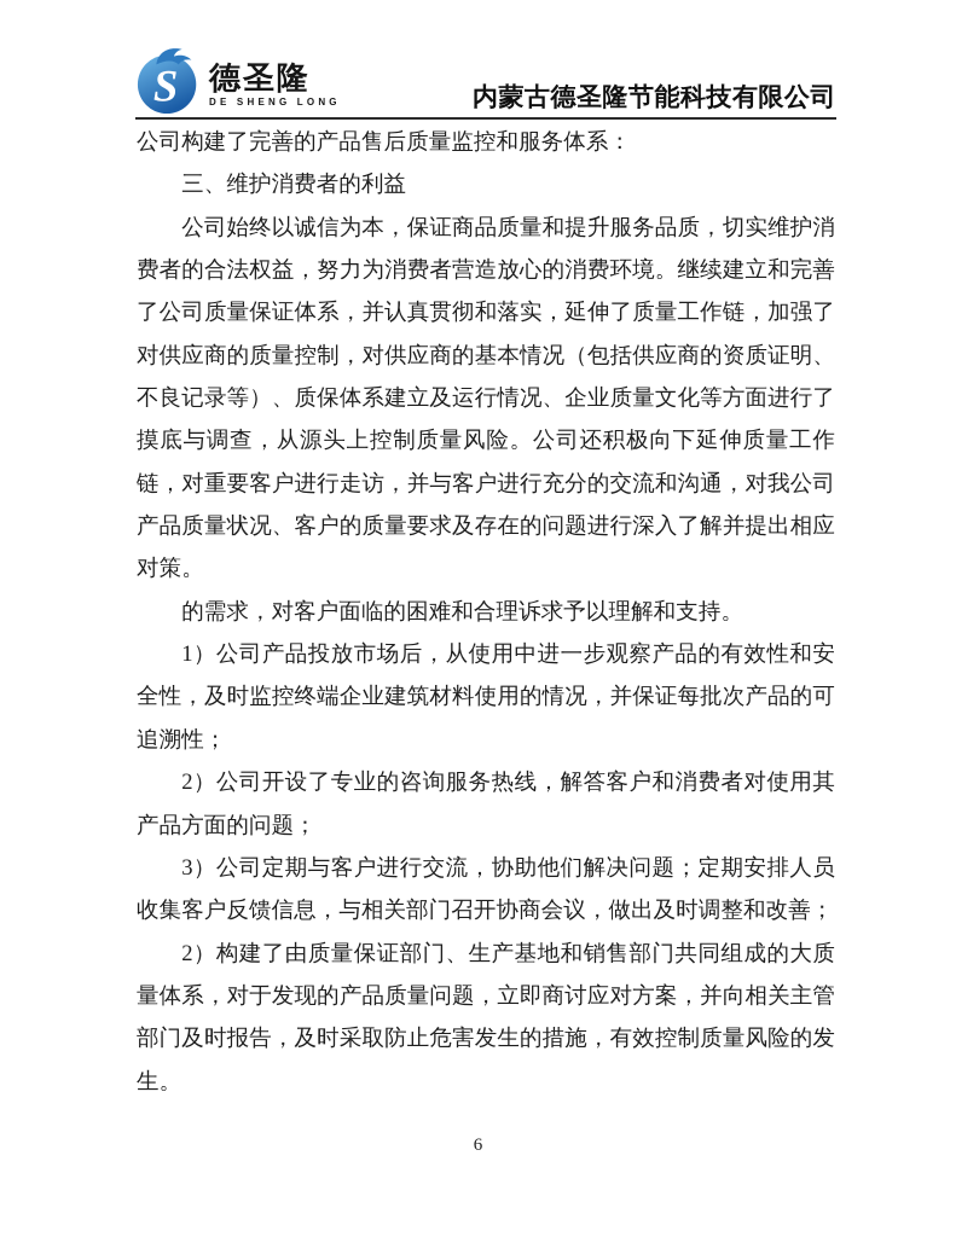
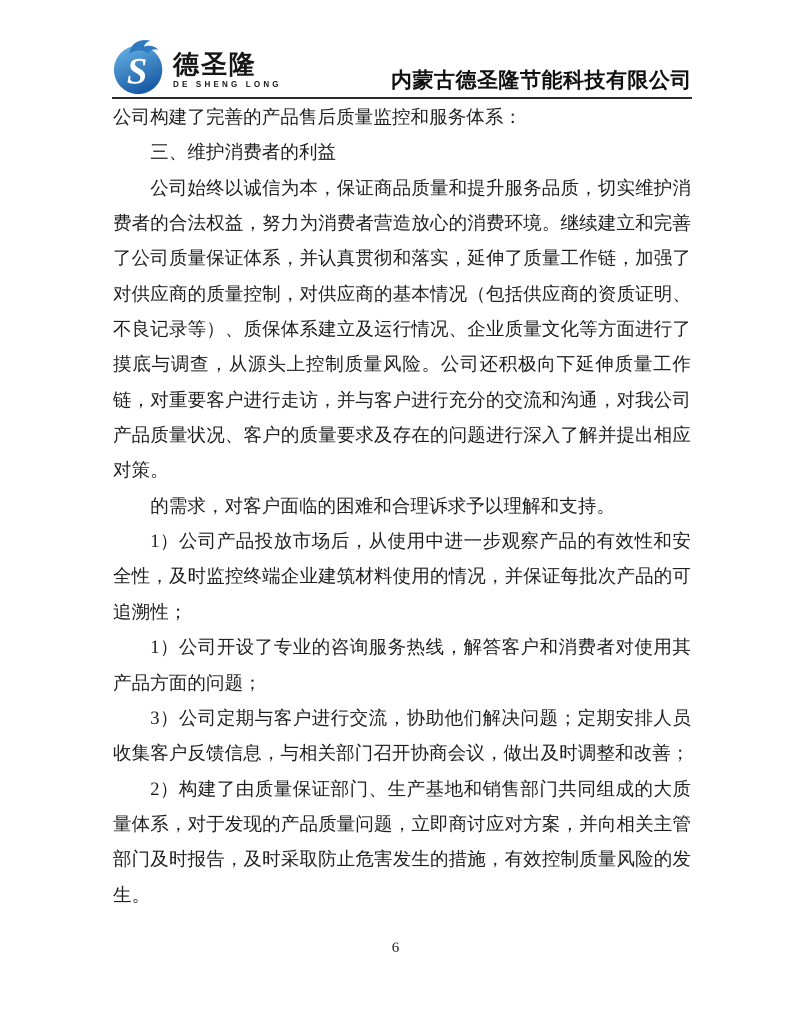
  S
  德圣隆
  DE SHENG LONG
  内蒙古德圣隆节能科技有限公司
  公司构建了完善的产品售后质量监控和服务体系：
  三、维护消费者的利益
  公司始终以诚信为本，保证商品质量和提升服务品质，切实维护消费者的合法权益，努力为消费者营造放心的消费环境。继续建立和完善了公司质量保证体系，并认真贯彻和落实，延伸了质量工作链，加强了对供应商的质量控制，对供应商的基本情况（包括供应商的资质证明、不良记录等）、质保体系建立及运行情况、企业质量文化等方面进行了摸底与调查，从源头上控制质量风险。公司还积极向下延伸质量工作链，对重要客户进行走访，并与客户进行充分的交流和沟通，对我公司产品质量状况、客户的质量要求及存在的问题进行深入了解并提出相应对策。
  的需求，对客户面临的困难和合理诉求予以理解和支持。
  1）公司产品投放市场后，从使用中进一步观察产品的有效性和安全性，及时监控终端企业建筑材料使用的情况，并保证每批次产品的可追溯性；
- 2）公司开设了专业的咨询服务热线，解答客户和消费者对使用其产品方面的问题；
+ 1）公司开设了专业的咨询服务热线，解答客户和消费者对使用其产品方面的问题；
  3）公司定期与客户进行交流，协助他们解决问题；定期安排人员收集客户反馈信息，与相关部门召开协商会议，做出及时调整和改善；
  2）构建了由质量保证部门、生产基地和销售部门共同组成的大质量体系，对于发现的产品质量问题，立即商讨应对方案，并向相关主管部门及时报告，及时采取防止危害发生的措施，有效控制质量风险的发生。
  6
